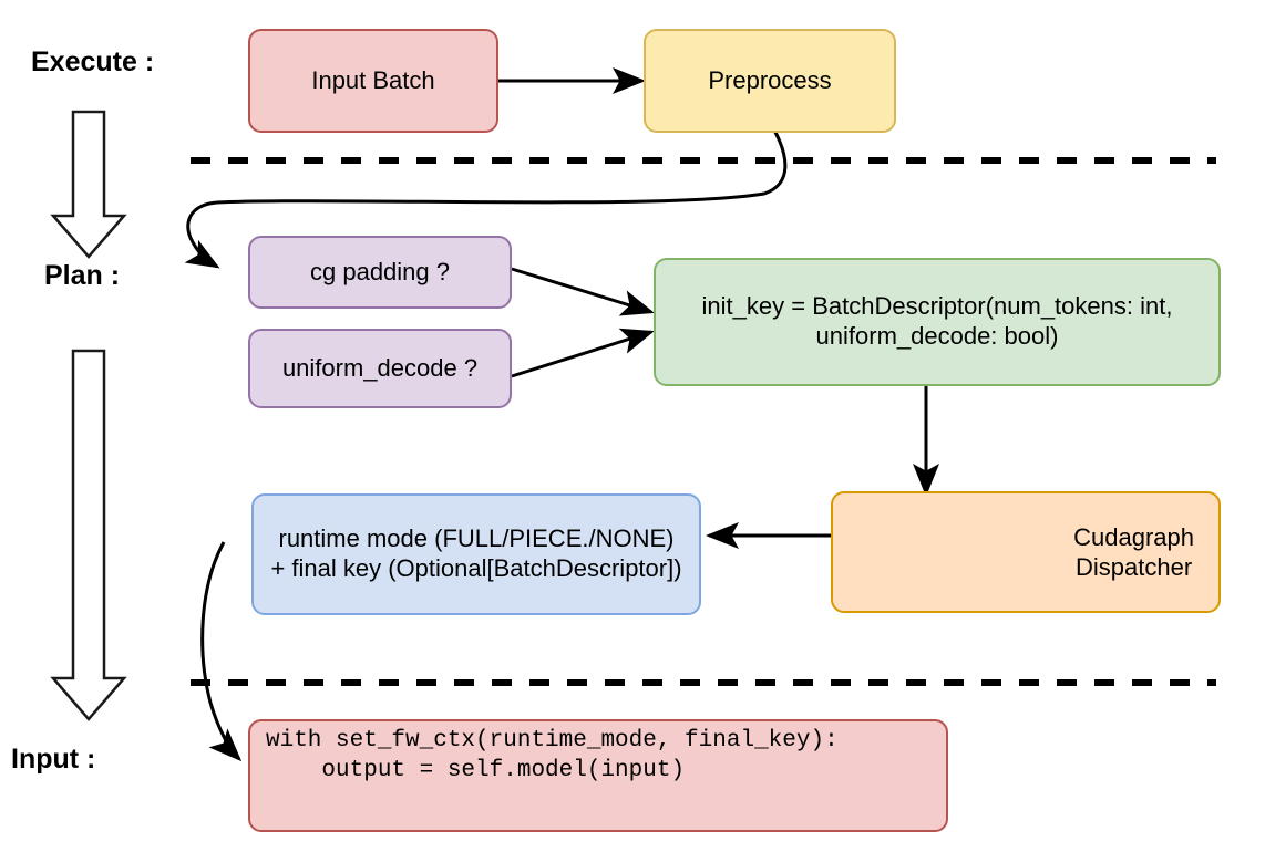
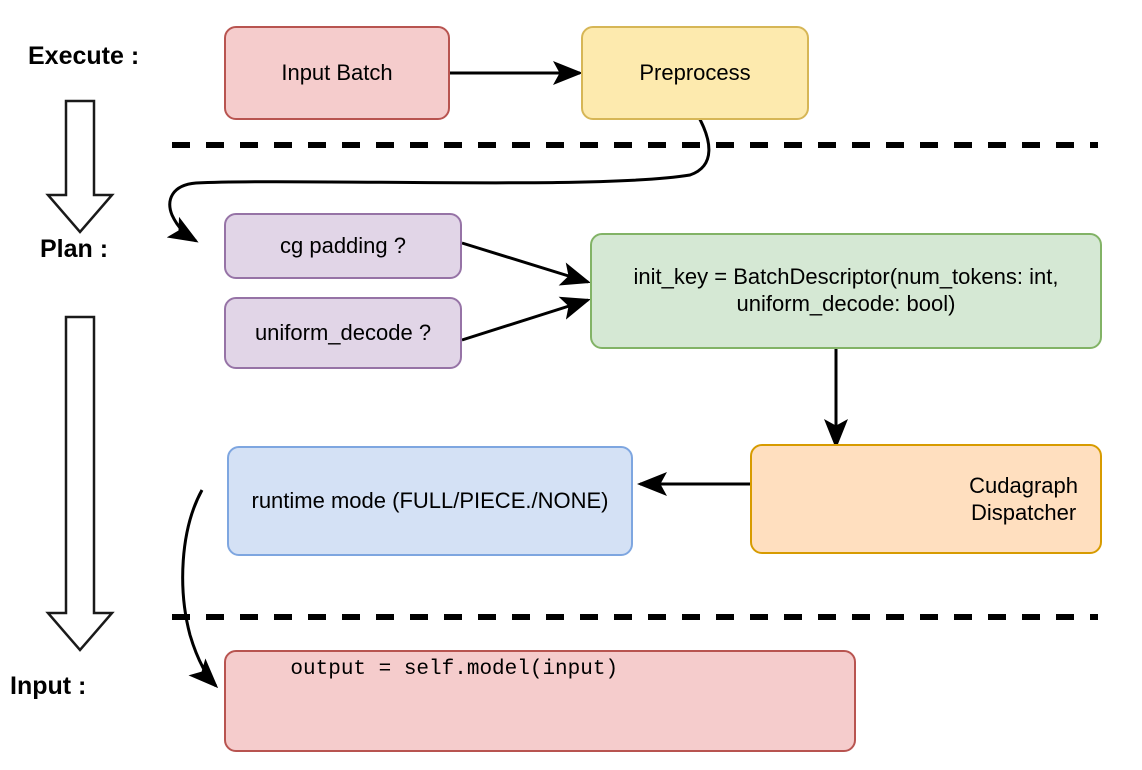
  Execute :
  Plan :
  Input :
  Input Batch
  Preprocess
  cg padding ?
  uniform_decode ?
  init_key = BatchDescriptor(num_tokens: int,
  uniform_decode: bool)
  Cudagraph
  Dispatcher
  runtime mode (FULL/PIECE./NONE)
- + final key (Optional[BatchDescriptor])
- with set_fw_ctx(runtime_mode, final_key):
  output = self.model(input)
